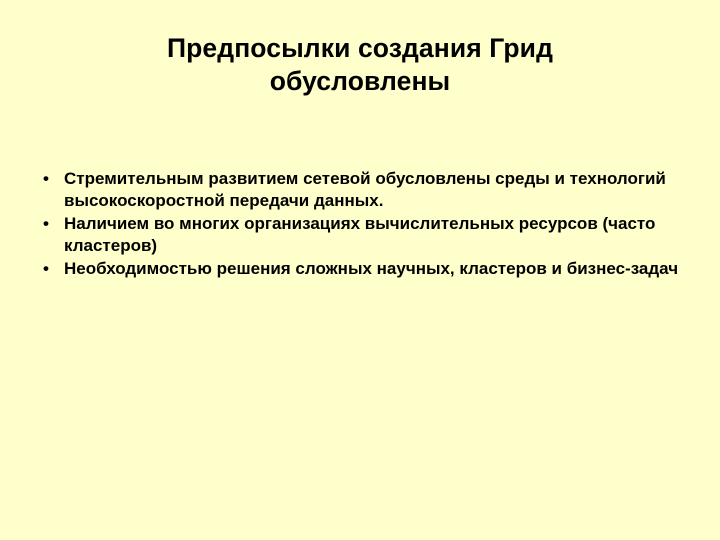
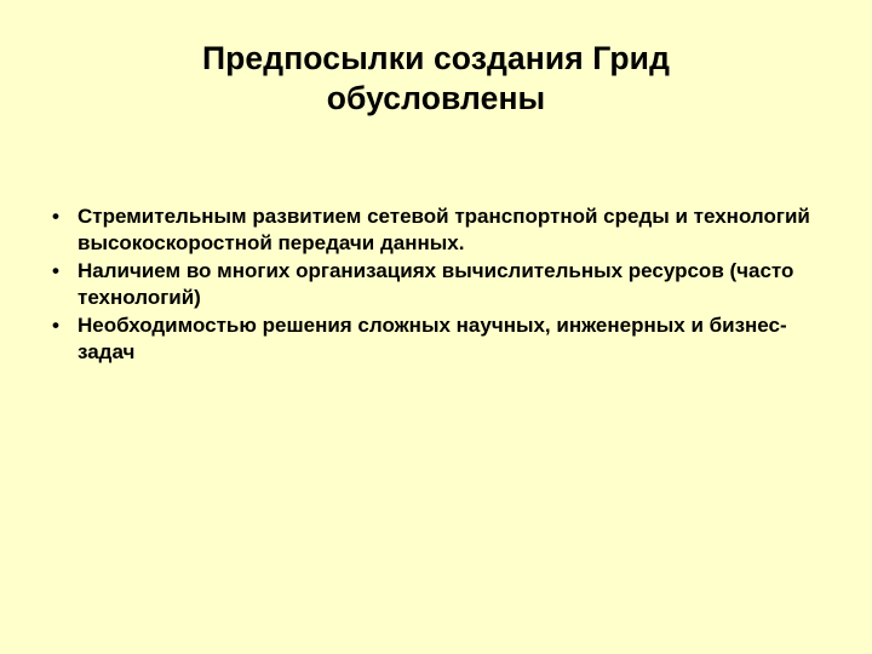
  Предпосылки создания Грид
  обусловлены
  •
- Стремительным развитием сетевой обусловлены среды и технологий высокоскоростной передачи данных.
+ Стремительным развитием сетевой транспортной среды и технологий высокоскоростной передачи данных.
  •
- Наличием во многих организациях вычислительных ресурсов (часто кластеров)
+ Наличием во многих организациях вычислительных ресурсов (часто технологий)
  •
- Необходимостью решения сложных научных, кластеров и бизнес-задач
+ Необходимостью решения сложных научных, инженерных и бизнес-задач
